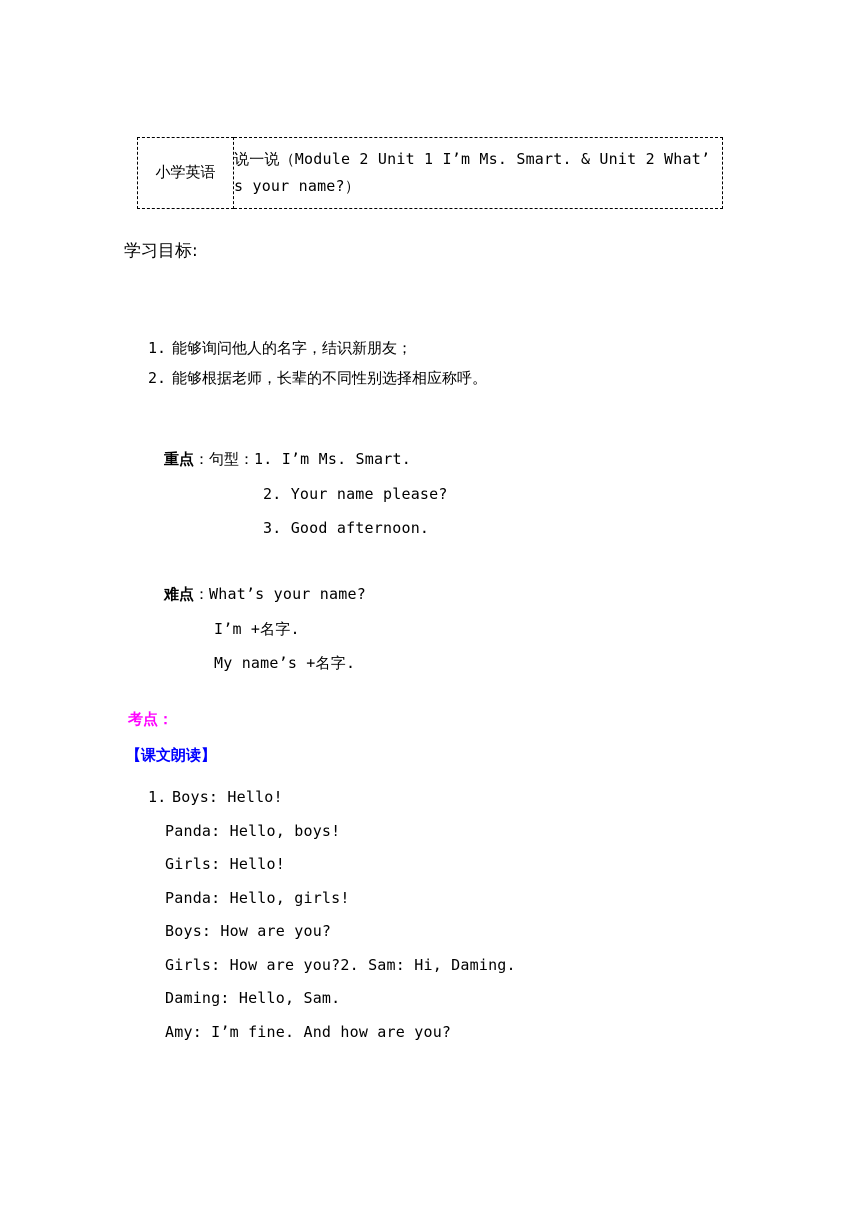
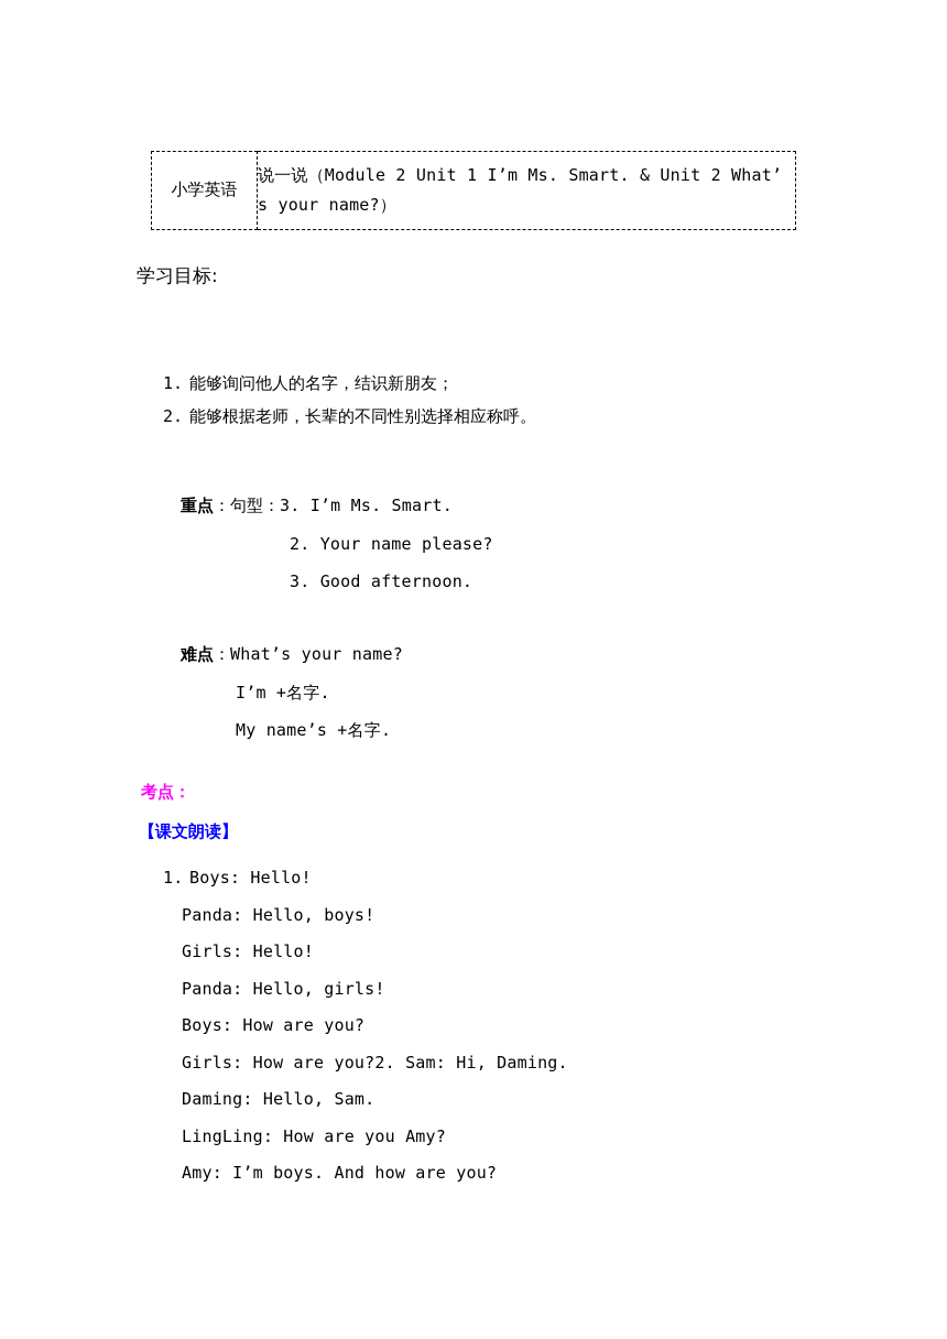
  小学英语	说一说（Module 2 Unit 1 I’m Ms. Smart. & Unit 2 What’ s your name?）
  学习目标:
  1. 能够询问他人的名字，结识新朋友；
  2. 能够根据老师，长辈的不同性别选择相应称呼。
- 重点：句型：1. I’m Ms. Smart.
+ 重点：句型：3. I’m Ms. Smart.
  2. Your name please?
  3. Good afternoon.
  难点：What’s your name?
  I’m +名字.
  My name’s +名字.
  考点：
  【课文朗读】
  1. Boys: Hello!
  Panda: Hello, boys!
  Girls: Hello!
  Panda: Hello, girls!
  Boys: How are you?
  Girls: How are you?2. Sam: Hi, Daming.
  Daming: Hello, Sam.
+ LingLing: How are you Amy?
- Amy: I’m fine. And how are you?
+ Amy: I’m boys. And how are you?
